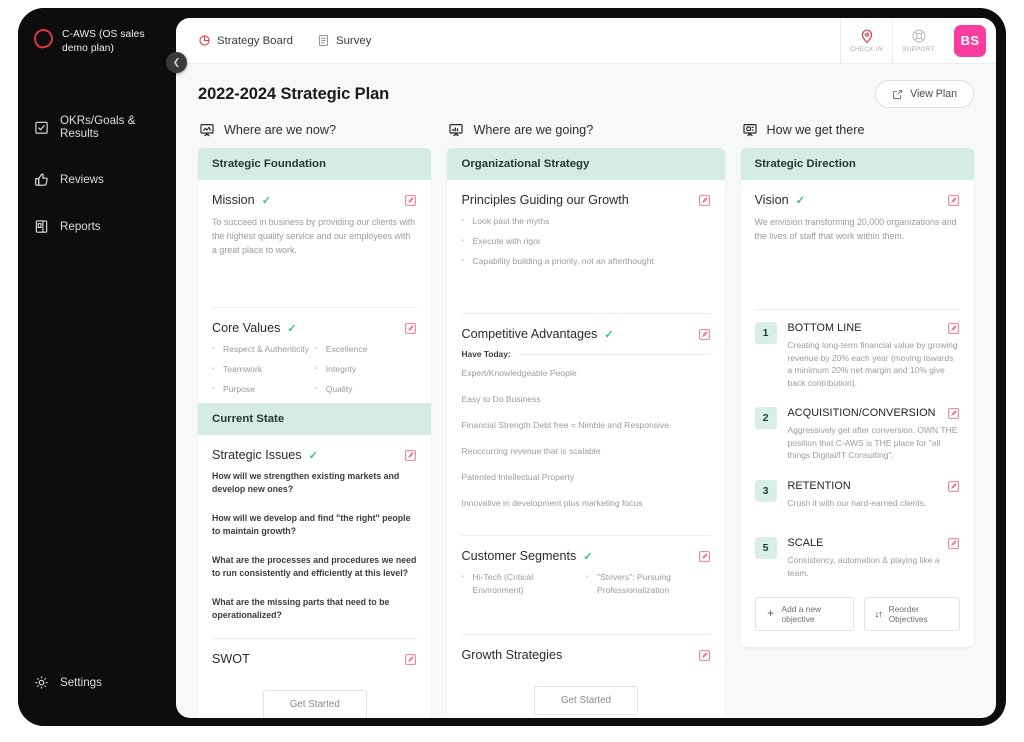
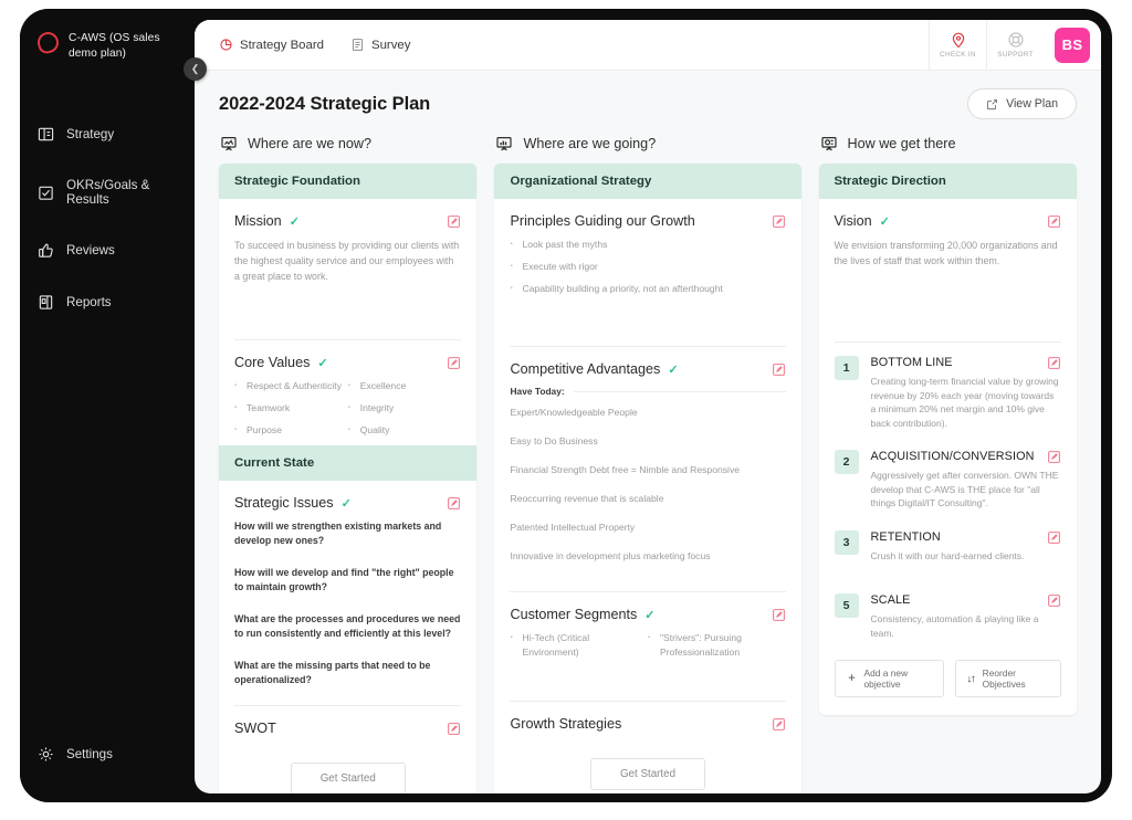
  C-AWS (OS sales demo plan)
+ Strategy
  OKRs/Goals & Results
  Reviews
  Reports
  Settings
  ❮
  Strategy Board
  Survey
  BS
  2022-2024 Strategic Plan
  View Plan
  Where are we now?
  Strategic Foundation
  Mission
  ✓
  To succeed in business by providing our clients with the highest quality service and our employees with a great place to work.
  Core Values
  ✓
  Respect & Authenticity
  Excellence
  Teamwork
  Integrity
  Purpose
  Quality
  Current State
  Strategic Issues
  ✓
  How will we strengthen existing markets and develop new ones?
  How will we develop and find "the right" people to maintain growth?
  What are the processes and procedures we need to run consistently and efficiently at this level?
  What are the missing parts that need to be operationalized?
  SWOT
  Get Started
  Where are we going?
  Organizational Strategy
  Principles Guiding our Growth
  Look past the myths
  Execute with rigor
  Capability building a priority, not an afterthought
  Competitive Advantages
  ✓
  Have Today:
  Expert/Knowledgeable People
  Easy to Do Business
  Financial Strength Debt free = Nimble and Responsive
  Reoccurring revenue that is scalable
  Patented Intellectual Property
  Innovative in development plus marketing focus
  Customer Segments
  ✓
  Hi-Tech (Critical Environment)
  "Strivers": Pursuing Professionalization
  Growth Strategies
  Get Started
  How we get there
  Strategic Direction
  Vision
  ✓
  We envision transforming 20,000 organizations and the lives of staff that work within them.
  1
  BOTTOM LINE
  Creating long-term financial value by growing revenue by 20% each year (moving towards a minimum 20% net margin and 10% give back contribution).
  2
  ACQUISITION/CONVERSION
- Aggressively get after conversion. OWN THE position that C-AWS is THE place for "all things Digital/IT Consulting".
+ Aggressively get after conversion. OWN THE develop that C-AWS is THE place for "all things Digital/IT Consulting".
  3
  RETENTION
  Crush it with our hard-earned clients.
  5
  SCALE
  Consistency, automation & playing like a team.
  ＋
  Add a new objective
  Reorder Objectives
